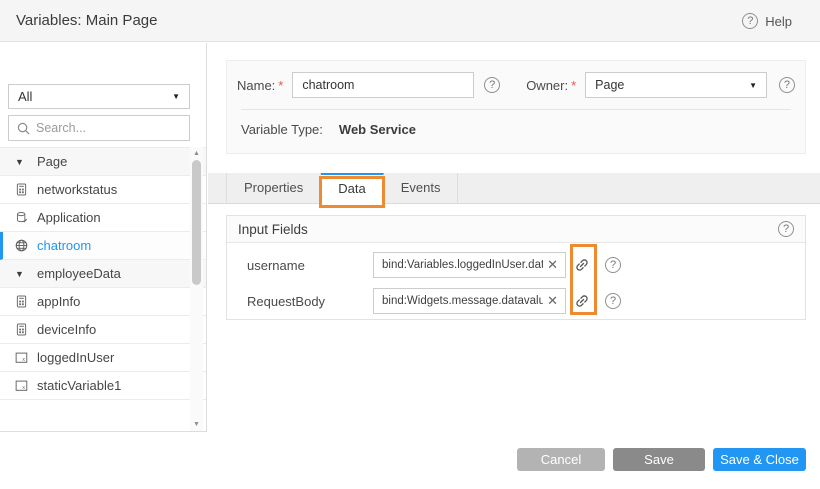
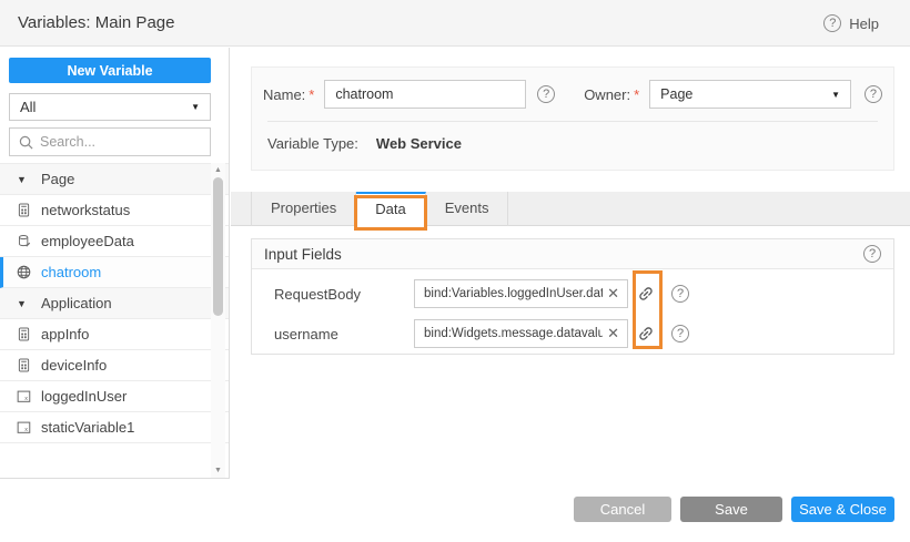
  Variables: Main Page
  ?
  Help
+ New Variable
  All
  ▼
  Search...
  ▼
  Page
  networkstatus
- Application
+ employeeData
  chatroom
  ▼
- employeeData
+ Application
  appInfo
  deviceInfo
  loggedInUser
  staticVariable1
  Name: *
  chatroom
  ?
  Owner: *
  Page
  ▼
  ?
  Variable Type:
  Web Service
  Properties
  Data
  Events
  Input Fields
  ?
- username
+ RequestBody
  bind:Variables.loggedInUser.dat
  ✕
  ?
- RequestBody
+ username
  bind:Widgets.message.datavalu
  ✕
  ?
  Cancel
  Save
  Save & Close
